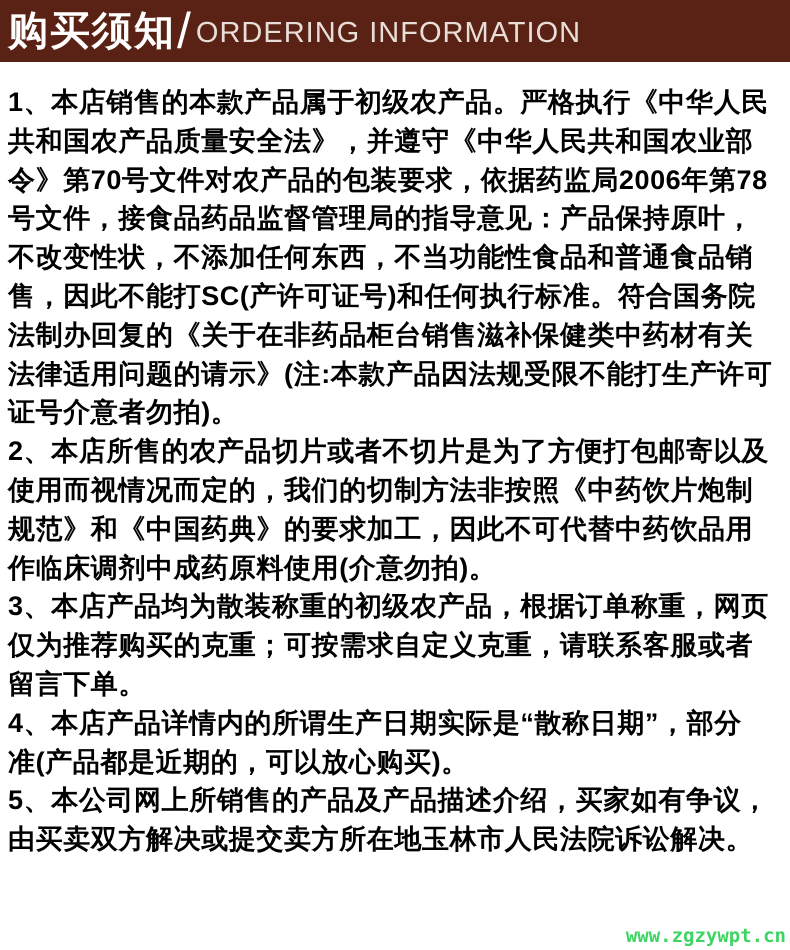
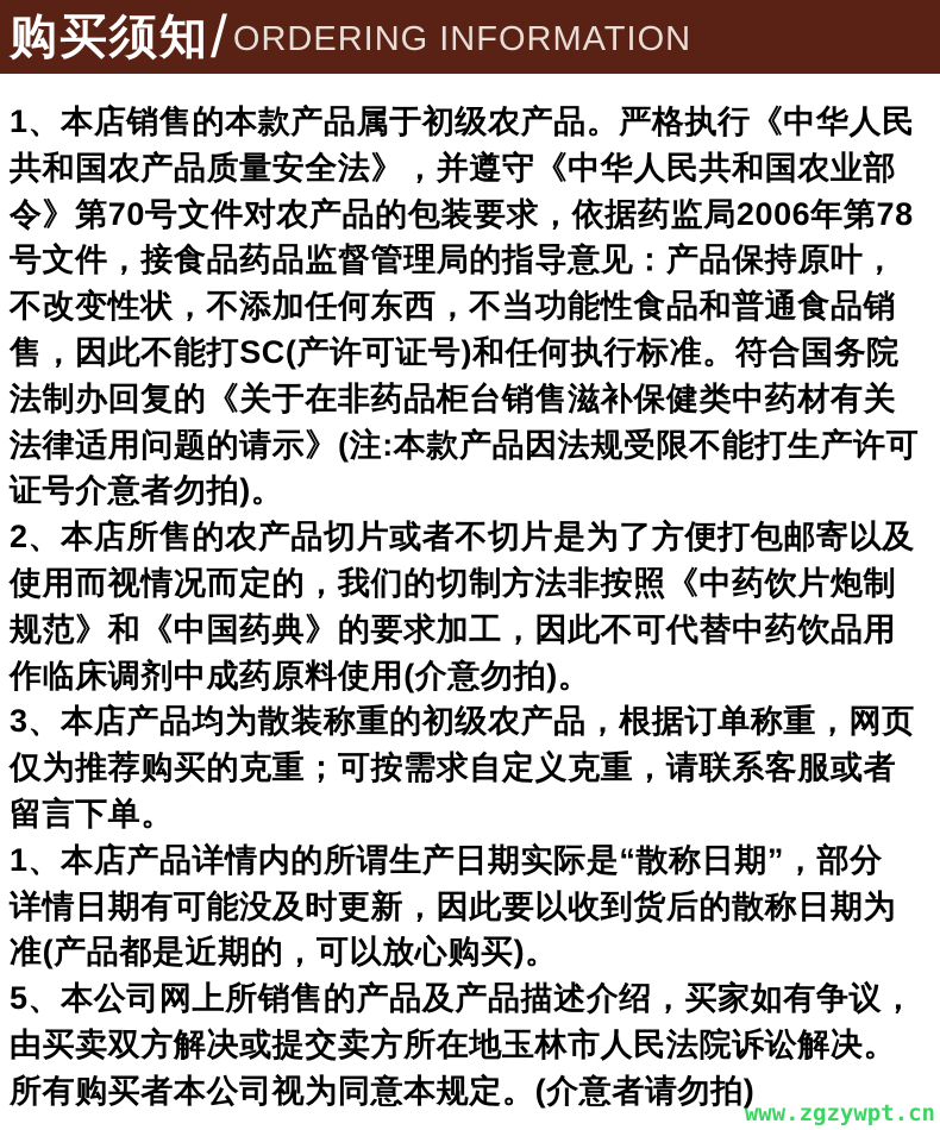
  购买须知
  /
  ORDERING INFORMATION
  1、本店销售的本款产品属于初级农产品。严格执行《中华人民
  共和国农产品质量安全法》，并遵守《中华人民共和国农业部
  令》第70号文件对农产品的包装要求，依据药监局2006年第78
  号文件，接食品药品监督管理局的指导意见：产品保持原叶，
  不改变性状，不添加任何东西，不当功能性食品和普通食品销
  售，因此不能打SC(产许可证号)和任何执行标准。符合国务院
  法制办回复的《关于在非药品柜台销售滋补保健类中药材有关
  法律适用问题的请示》(注:本款产品因法规受限不能打生产许可
  证号介意者勿拍)。
  2、本店所售的农产品切片或者不切片是为了方便打包邮寄以及
  使用而视情况而定的，我们的切制方法非按照《中药饮片炮制
  规范》和《中国药典》的要求加工，因此不可代替中药饮品用
  作临床调剂中成药原料使用(介意勿拍)。
  3、本店产品均为散装称重的初级农产品，根据订单称重，网页
  仅为推荐购买的克重；可按需求自定义克重，请联系客服或者
  留言下单。
- 4、本店产品详情内的所谓生产日期实际是“散称日期”，部分
+ 1、本店产品详情内的所谓生产日期实际是“散称日期”，部分
+ 详情日期有可能没及时更新，因此要以收到货后的散称日期为
  准(产品都是近期的，可以放心购买)。
  5、本公司网上所销售的产品及产品描述介绍，买家如有争议，
  由买卖双方解决或提交卖方所在地玉林市人民法院诉讼解决。
+ 所有购买者本公司视为同意本规定。(介意者请勿拍)
  www.zgzywpt.cn
